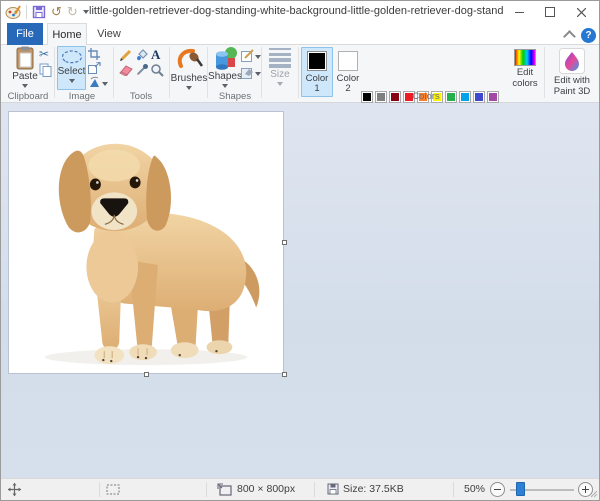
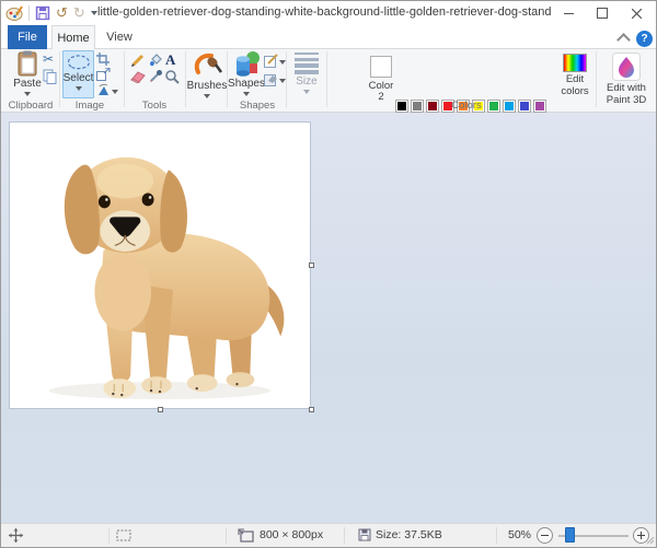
  ↺
  ↻
  little-golden-retriever-dog-standing-white-background-little-golden-retriever-dog-stand
  File
  Home
  View
  ?
  Paste
  ✂
  Clipboard
  Select
  Image
  A
  Tools
  Brushes
  Shapes
  Shapes
  Size
- Color 1
  Color 2
  Edit colors
  Colors
  Edit with Paint 3D
  800 × 800px
  Size: 37.5KB
  50%
